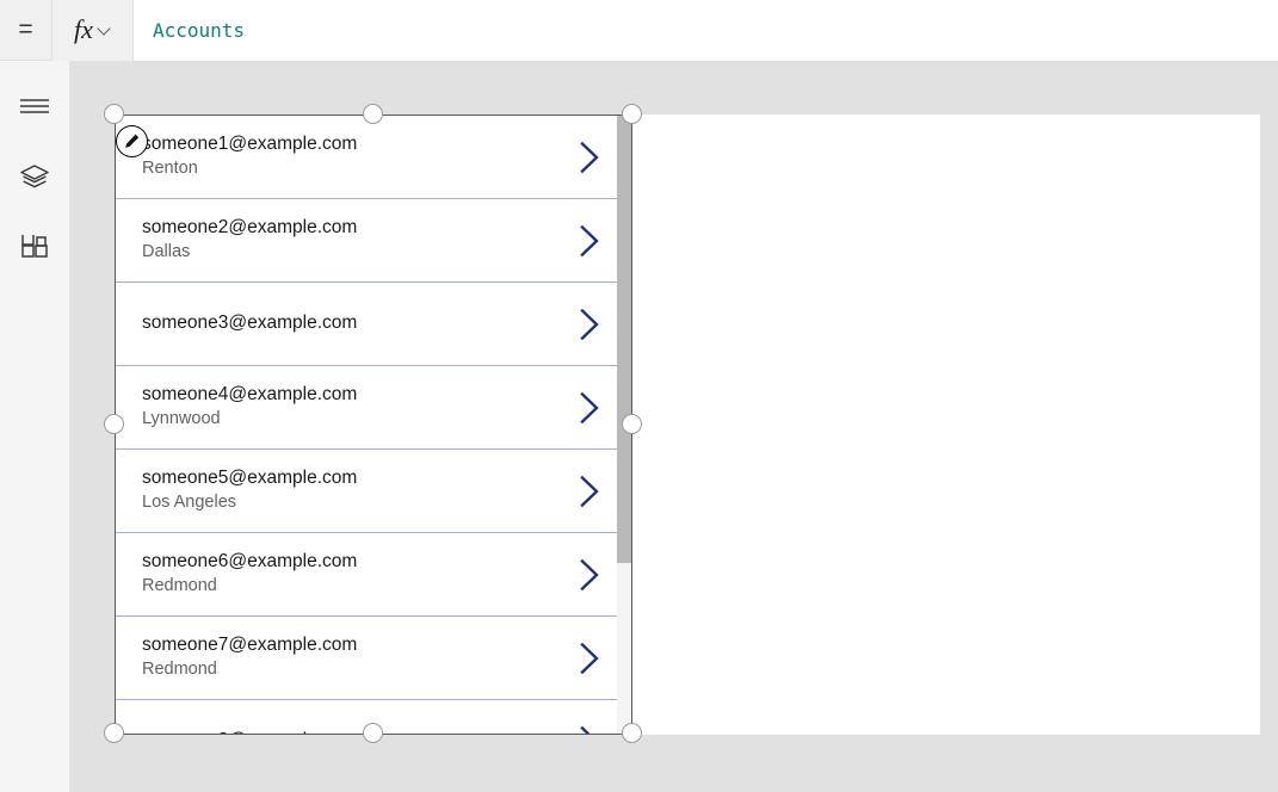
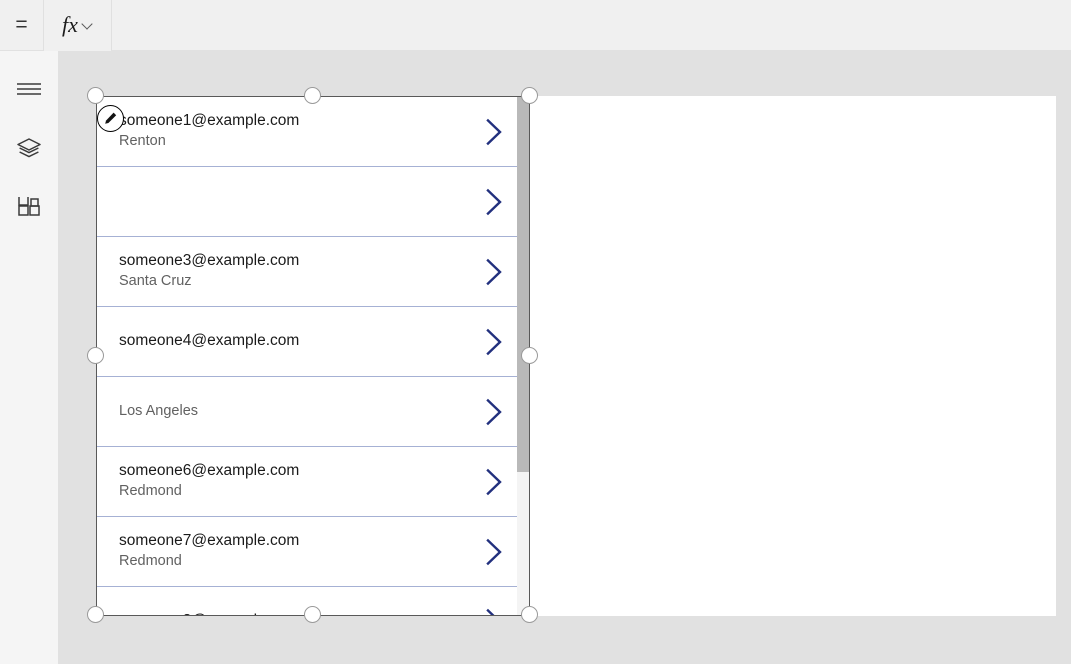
  =
  fx
- Accounts
  omeone1@example.com
  Renton
- someone2@example.com
- Dallas
  someone3@example.com
+ Santa Cruz
  someone4@example.com
- Lynnwood
- someone5@example.com
  Los Angeles
  someone6@example.com
  Redmond
  someone7@example.com
  Redmond
